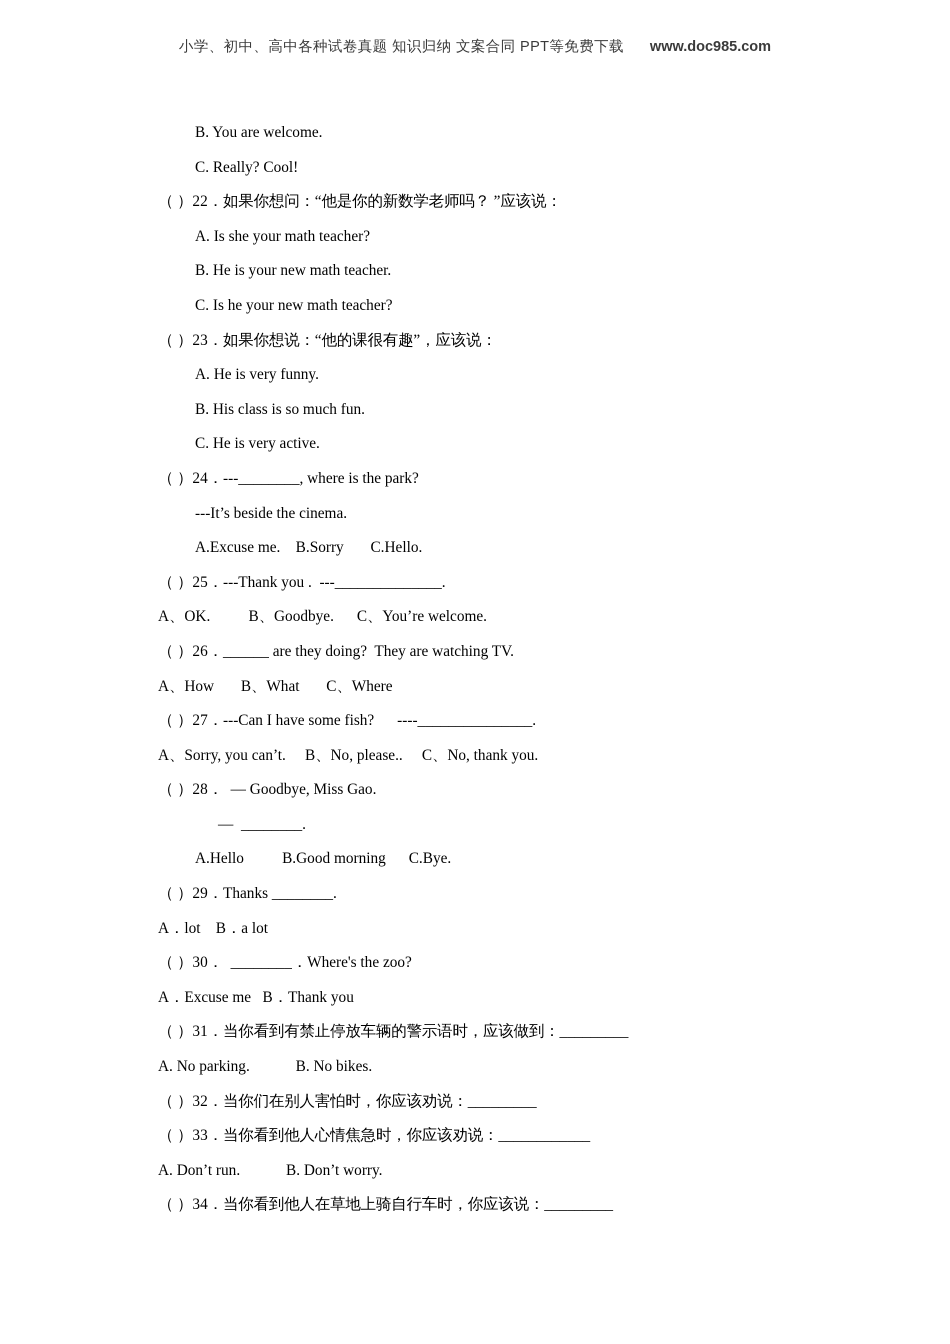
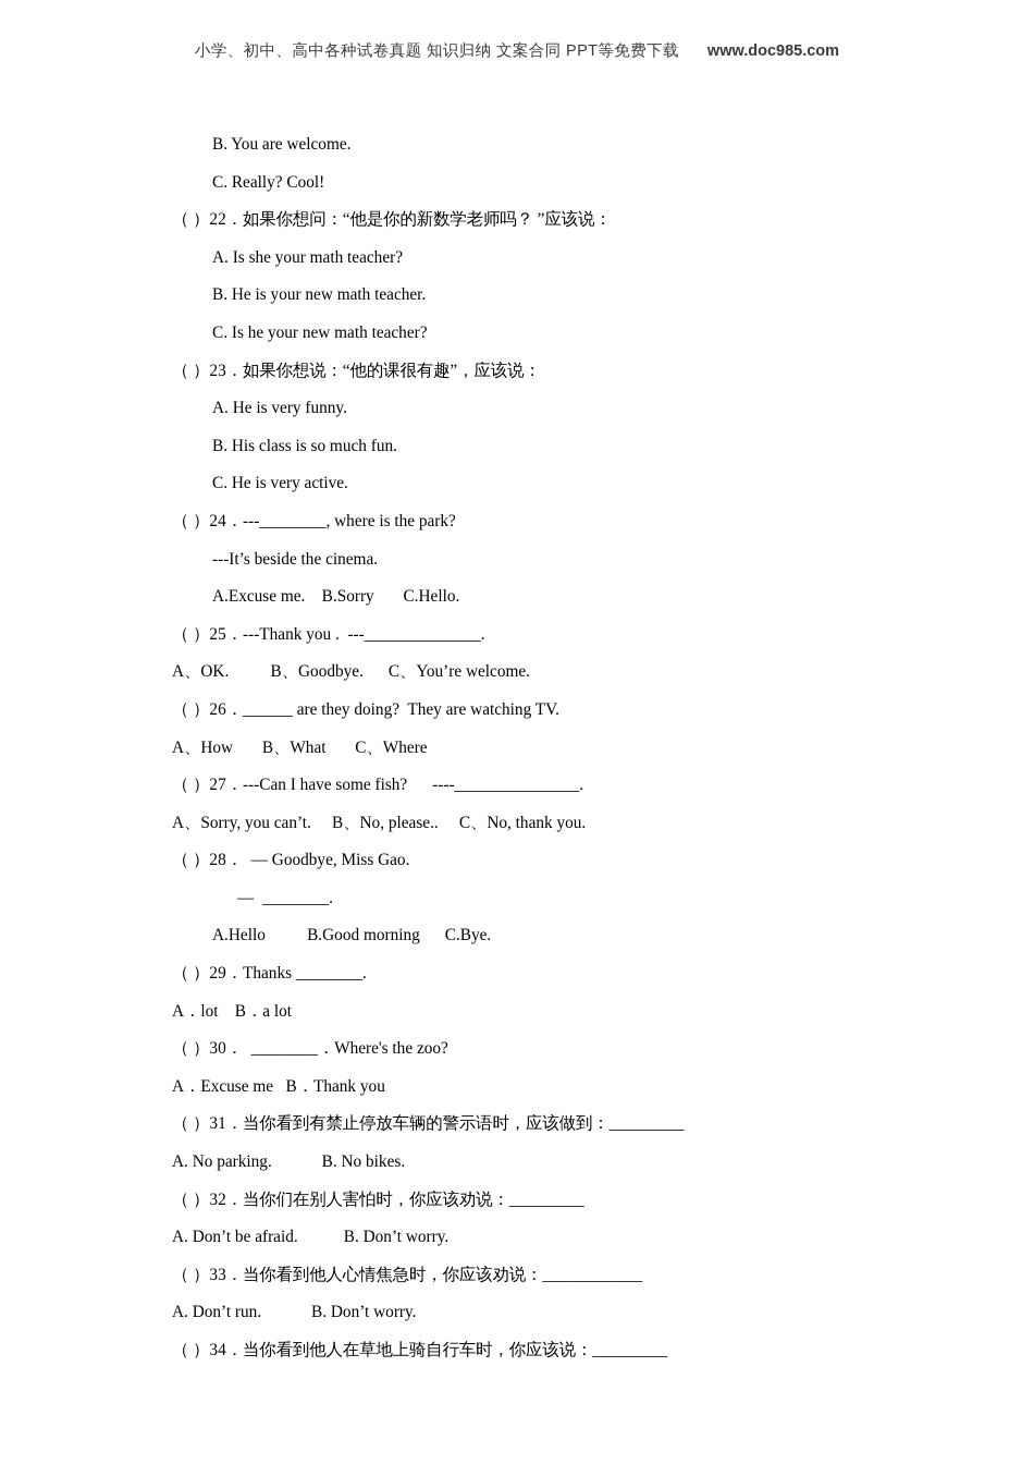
  小学、初中、高中各种试卷真题 知识归纳 文案合同 PPT等免费下载 www.doc985.com
  B. You are welcome.
  C. Really? Cool!
  （ ）22．如果你想问：“他是你的新数学老师吗？ ”应该说：
  A. Is she your math teacher?
  B. He is your new math teacher.
  C. Is he your new math teacher?
  （ ）23．如果你想说：“他的课很有趣”，应该说：
  A. He is very funny.
  B. His class is so much fun.
  C. He is very active.
  （ ）24．---________, where is the park?
  ---It’s beside the cinema.
  A.Excuse me. B.Sorry C.Hello.
  （ ）25．---Thank you . ---______________.
  A、OK. B、Goodbye. C、You’re welcome.
  （ ）26．______ are they doing? They are watching TV.
  A、How B、What C、Where
  （ ）27．---Can I have some fish? ----_______________.
  A、Sorry, you can’t. B、No, please.. C、No, thank you.
  （ ）28． — Goodbye, Miss Gao.
  — ________.
  A.Hello B.Good morning C.Bye.
  （ ）29．Thanks ________.
  A．lot B．a lot
  （ ）30． ________．Where's the zoo?
  A．Excuse me B．Thank you
  （ ）31．当你看到有禁止停放车辆的警示语时，应该做到：_________
  A. No parking. B. No bikes.
  （ ）32．当你们在别人害怕时，你应该劝说：_________
+ A. Don’t be afraid. B. Don’t worry.
  （ ）33．当你看到他人心情焦急时，你应该劝说：____________
  A. Don’t run. B. Don’t worry.
  （ ）34．当你看到他人在草地上骑自行车时，你应该说：_________
